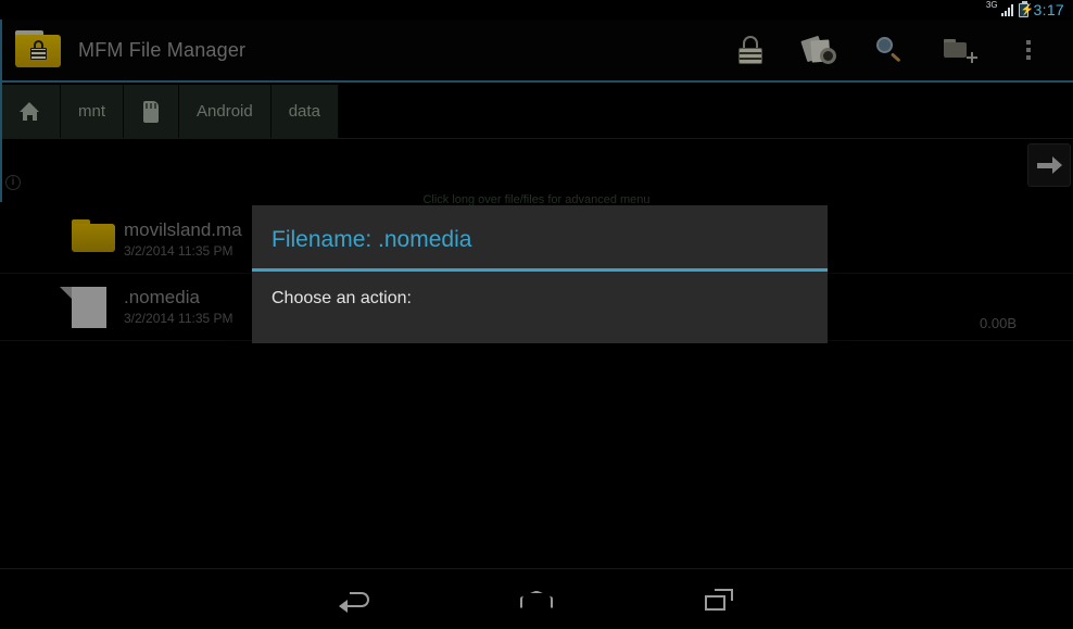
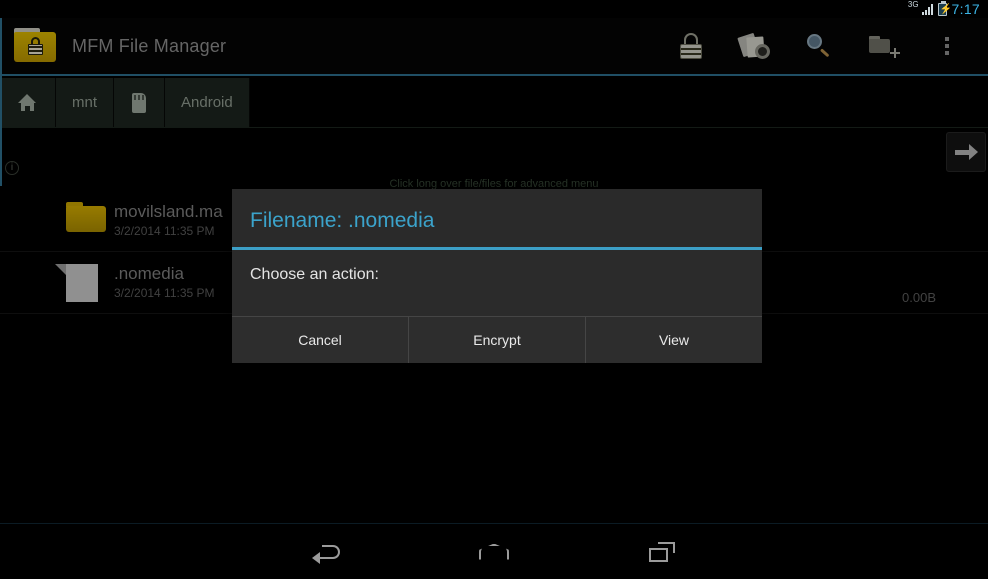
  3G
  ⚡
- 3:17
+ 7:17
  MFM File Manager
  mnt
  Android
- data
  i
  Click long over file/files for advanced menu
  movilsland.ma
  3/2/2014 11:35 PM
  .nomedia
  3/2/2014 11:35 PM
  0.00B
  Filename: .nomedia
  Choose an action:
+ Cancel
+ Encrypt
+ View
